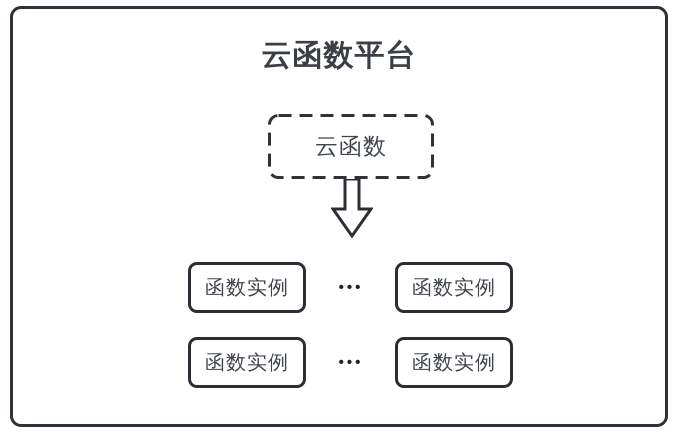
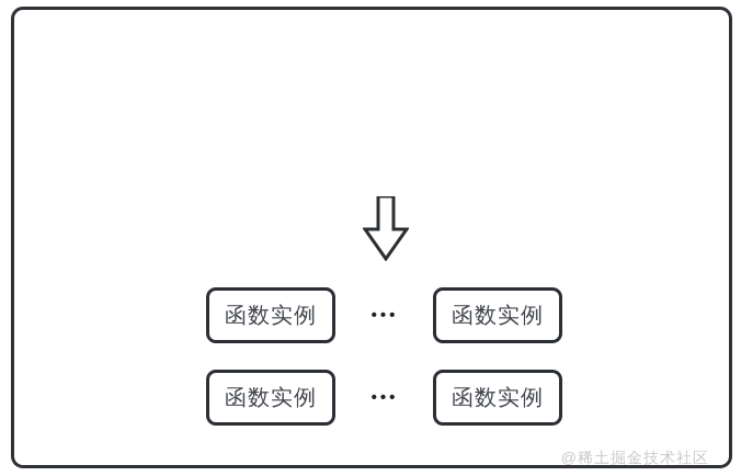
- 云函数平台
- 云函数
  函数实例
  •••
  函数实例
  函数实例
  •••
  函数实例
+ @稀土掘金技术社区
